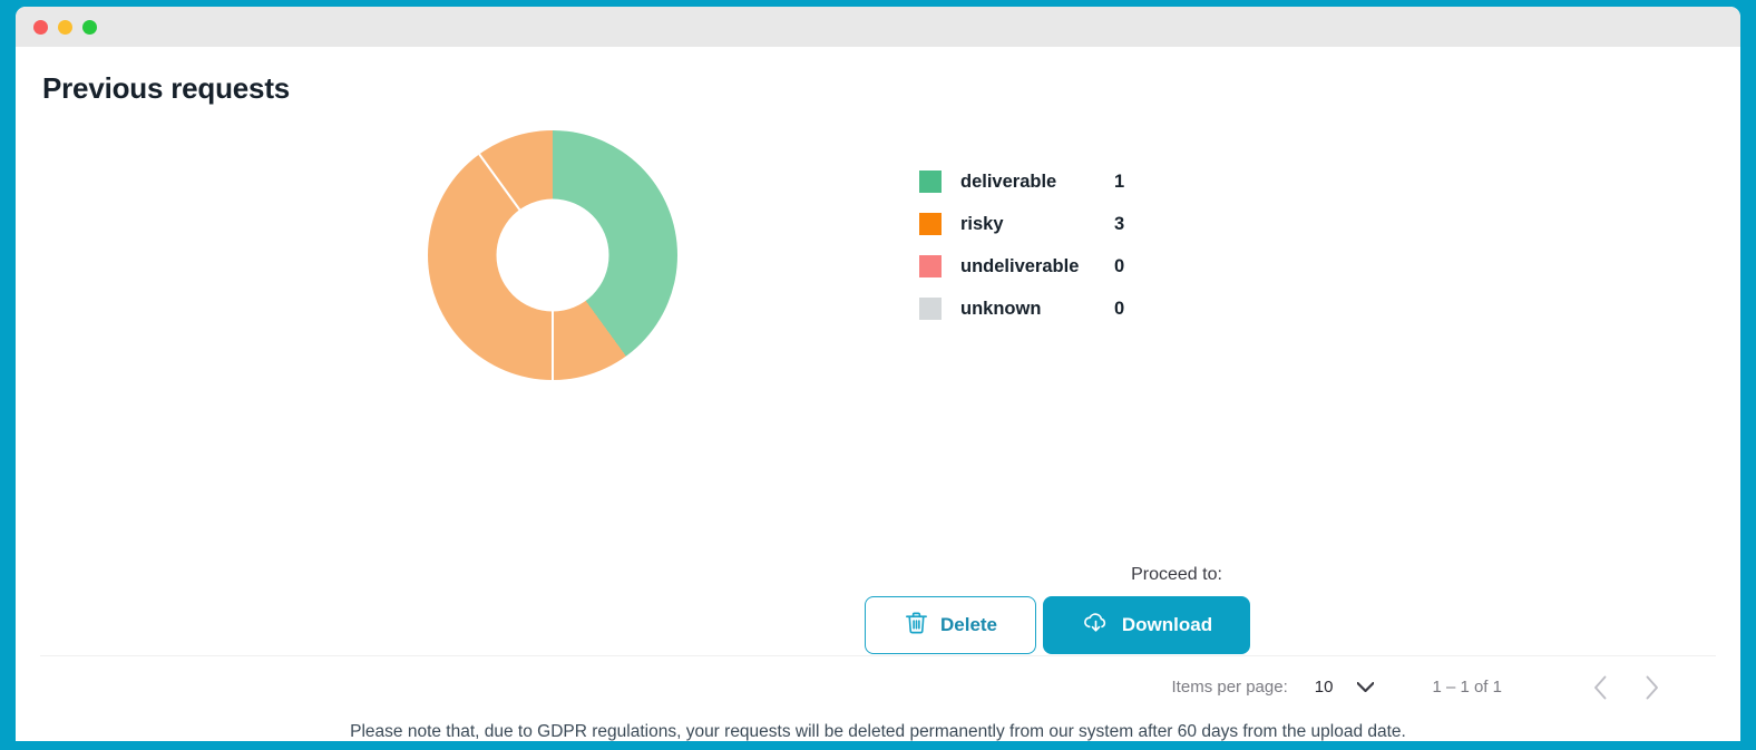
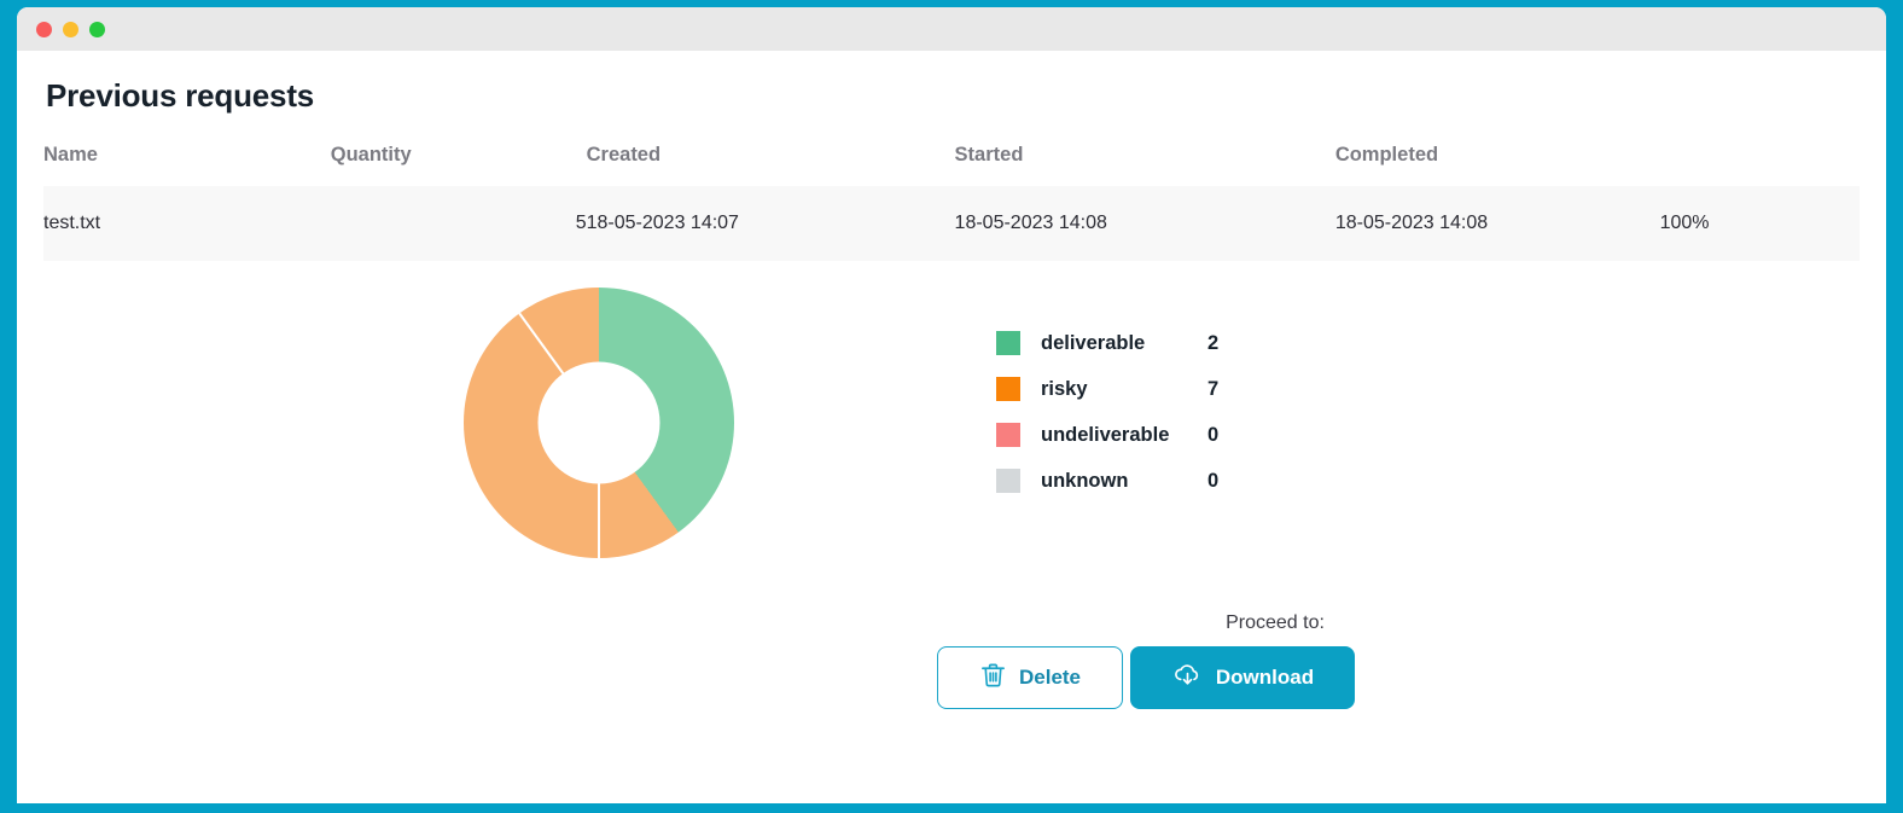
  Previous requests
+ Name	Quantity	Created	Started	Completed
+ test.txt	5	18-05-2023 14:07	18-05-2023 14:08	18-05-2023 14:08	100%
  deliverable
- 1
+ 2
  risky
- 3
+ 7
  undeliverable
  0
  unknown
  0
  Proceed to:
  Delete
  Download
- Items per page:
- 10
- 1 – 1 of 1
- Please note that, due to GDPR regulations, your requests will be deleted permanently from our system after 60 days from the upload date.
